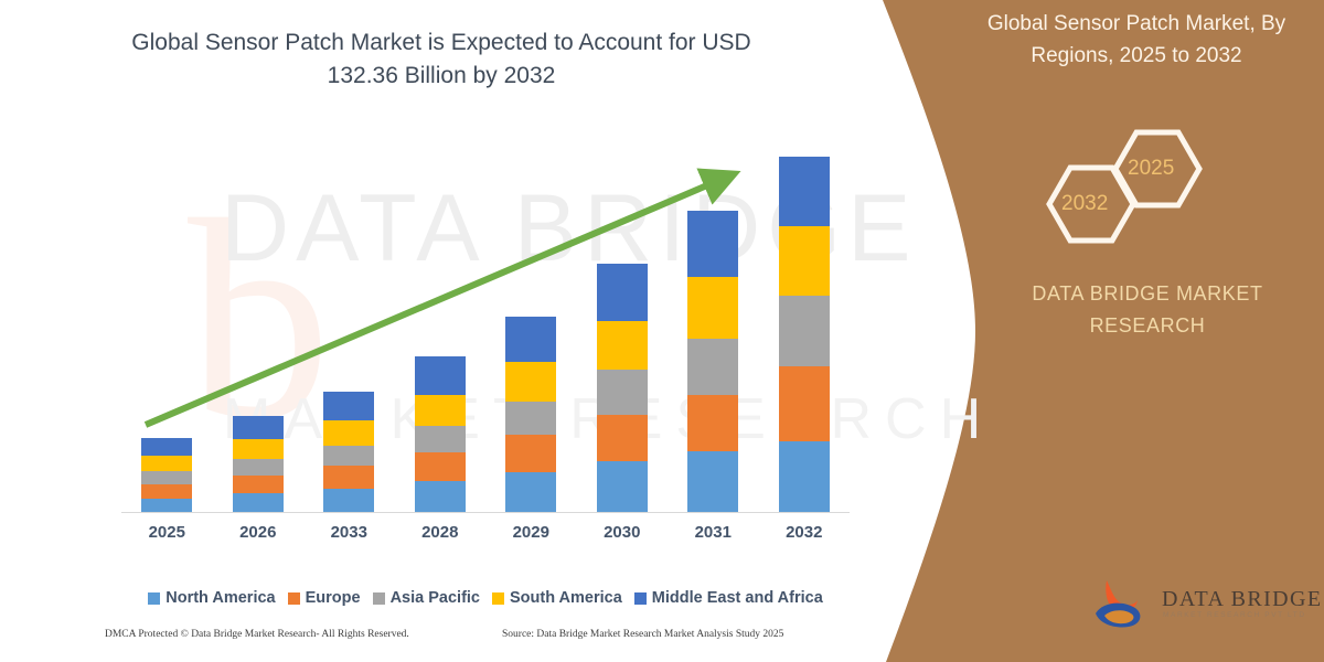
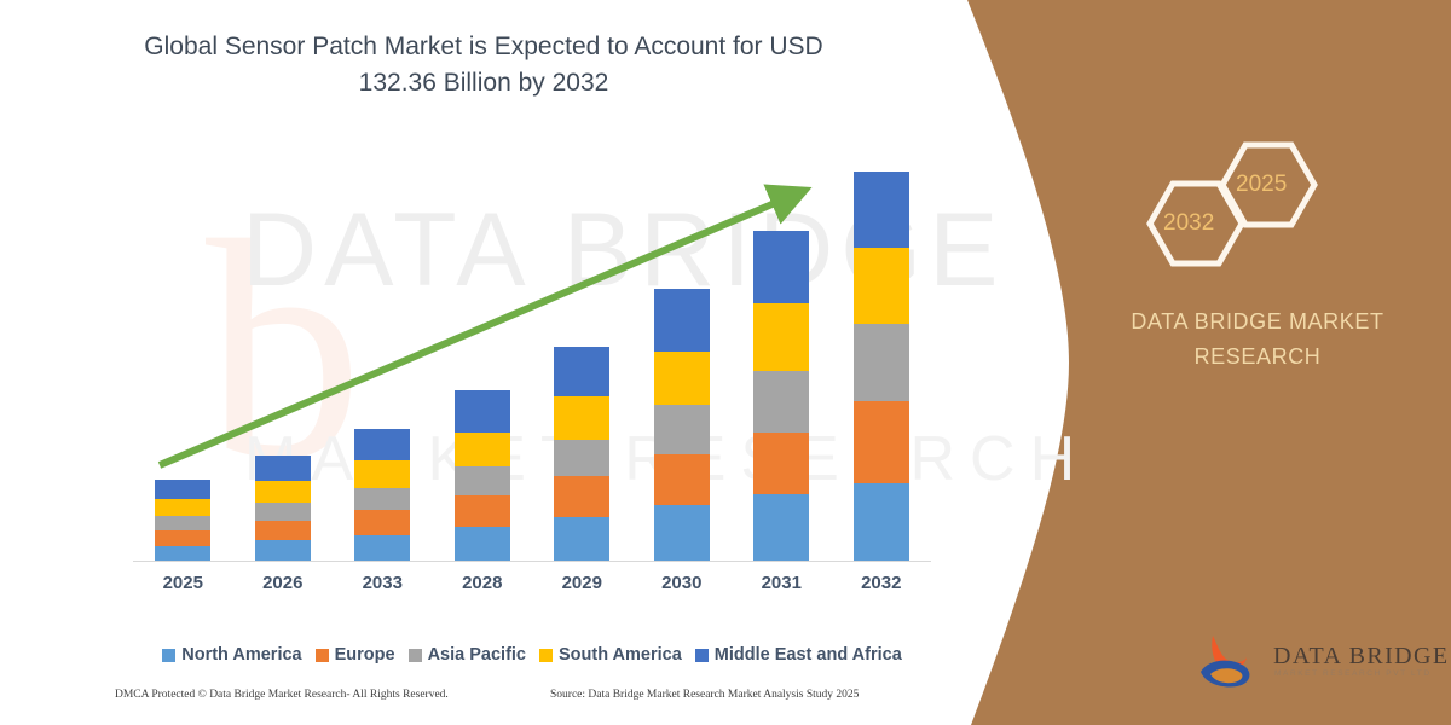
  Global Sensor Patch Market is Expected to Account for USD 132.36 Billion by 2032
  b
  DATA BRIE
  2025
  2026
  2033
  2028
  2029
  2030
  2031
  2032
  North America
  Europe
  Asia Pacific
  South America
  Middle East and Africa
  DMCA Protected © Data Bridge Market Research- All Rights Reserved.
  Source: Data Bridge Market Research Market Analysis Study 2025
- Global Sensor Patch Market, By Regions, 2025 to 2032
  2032
  2025
  DATA BRIDGE MARKET RESEARCH
  DATA BRIDGE
